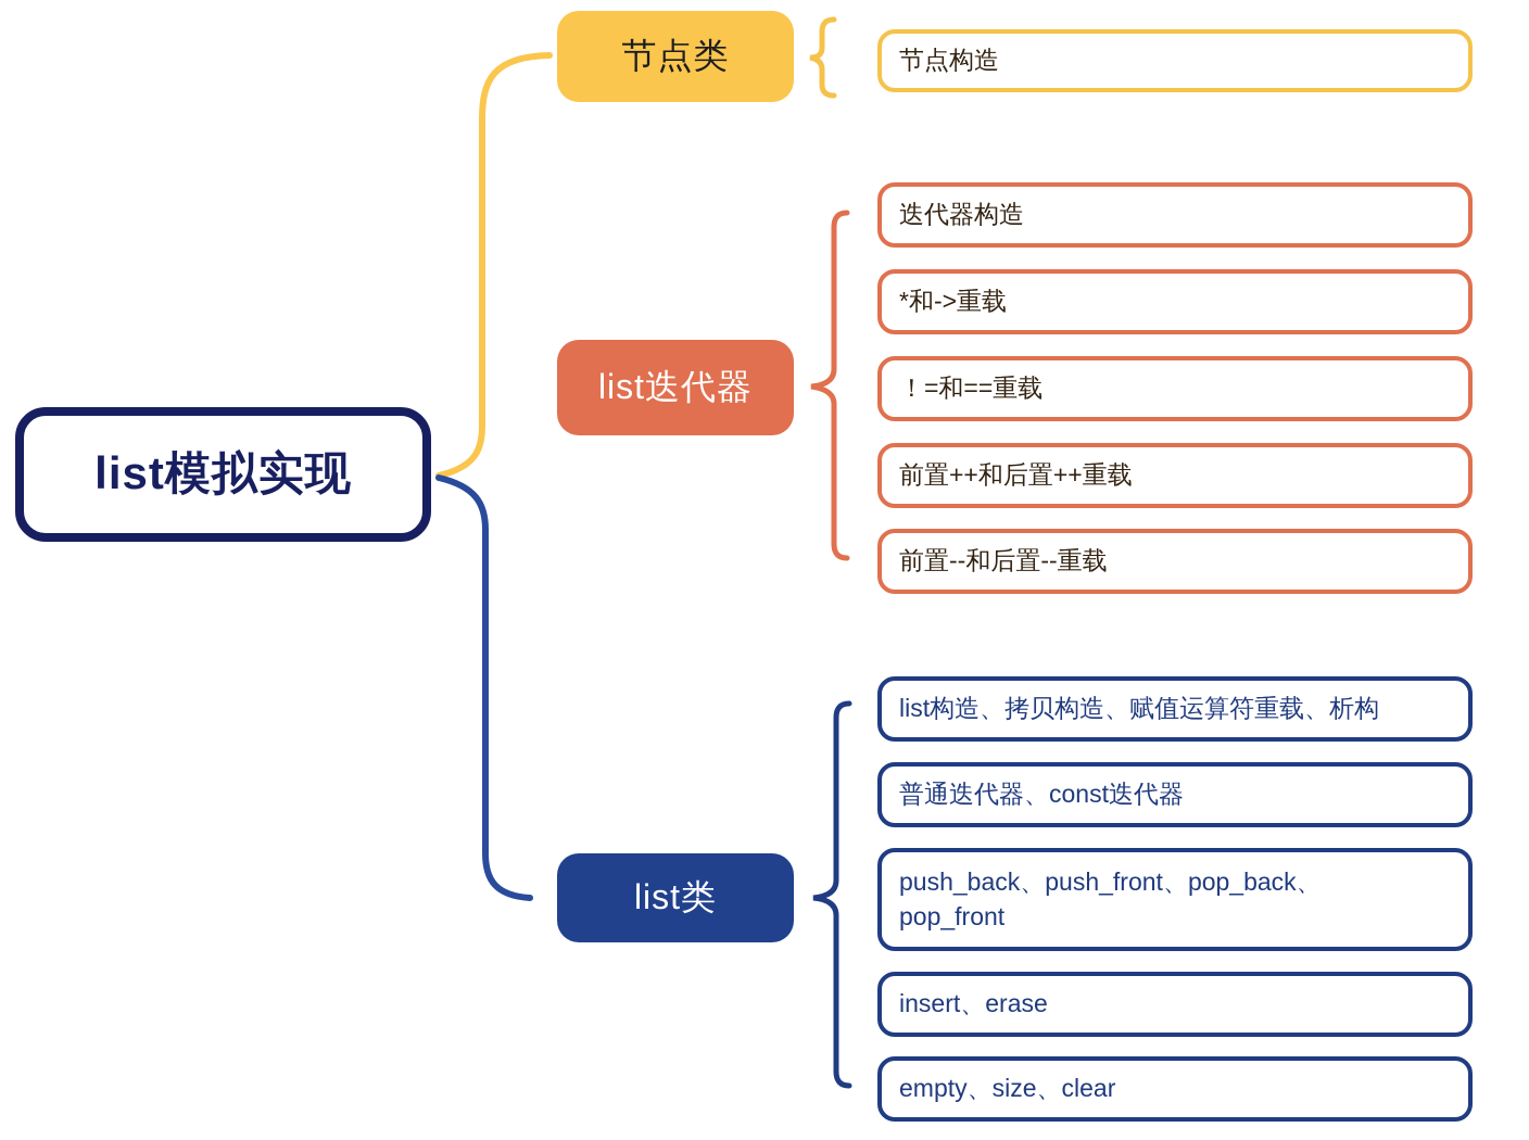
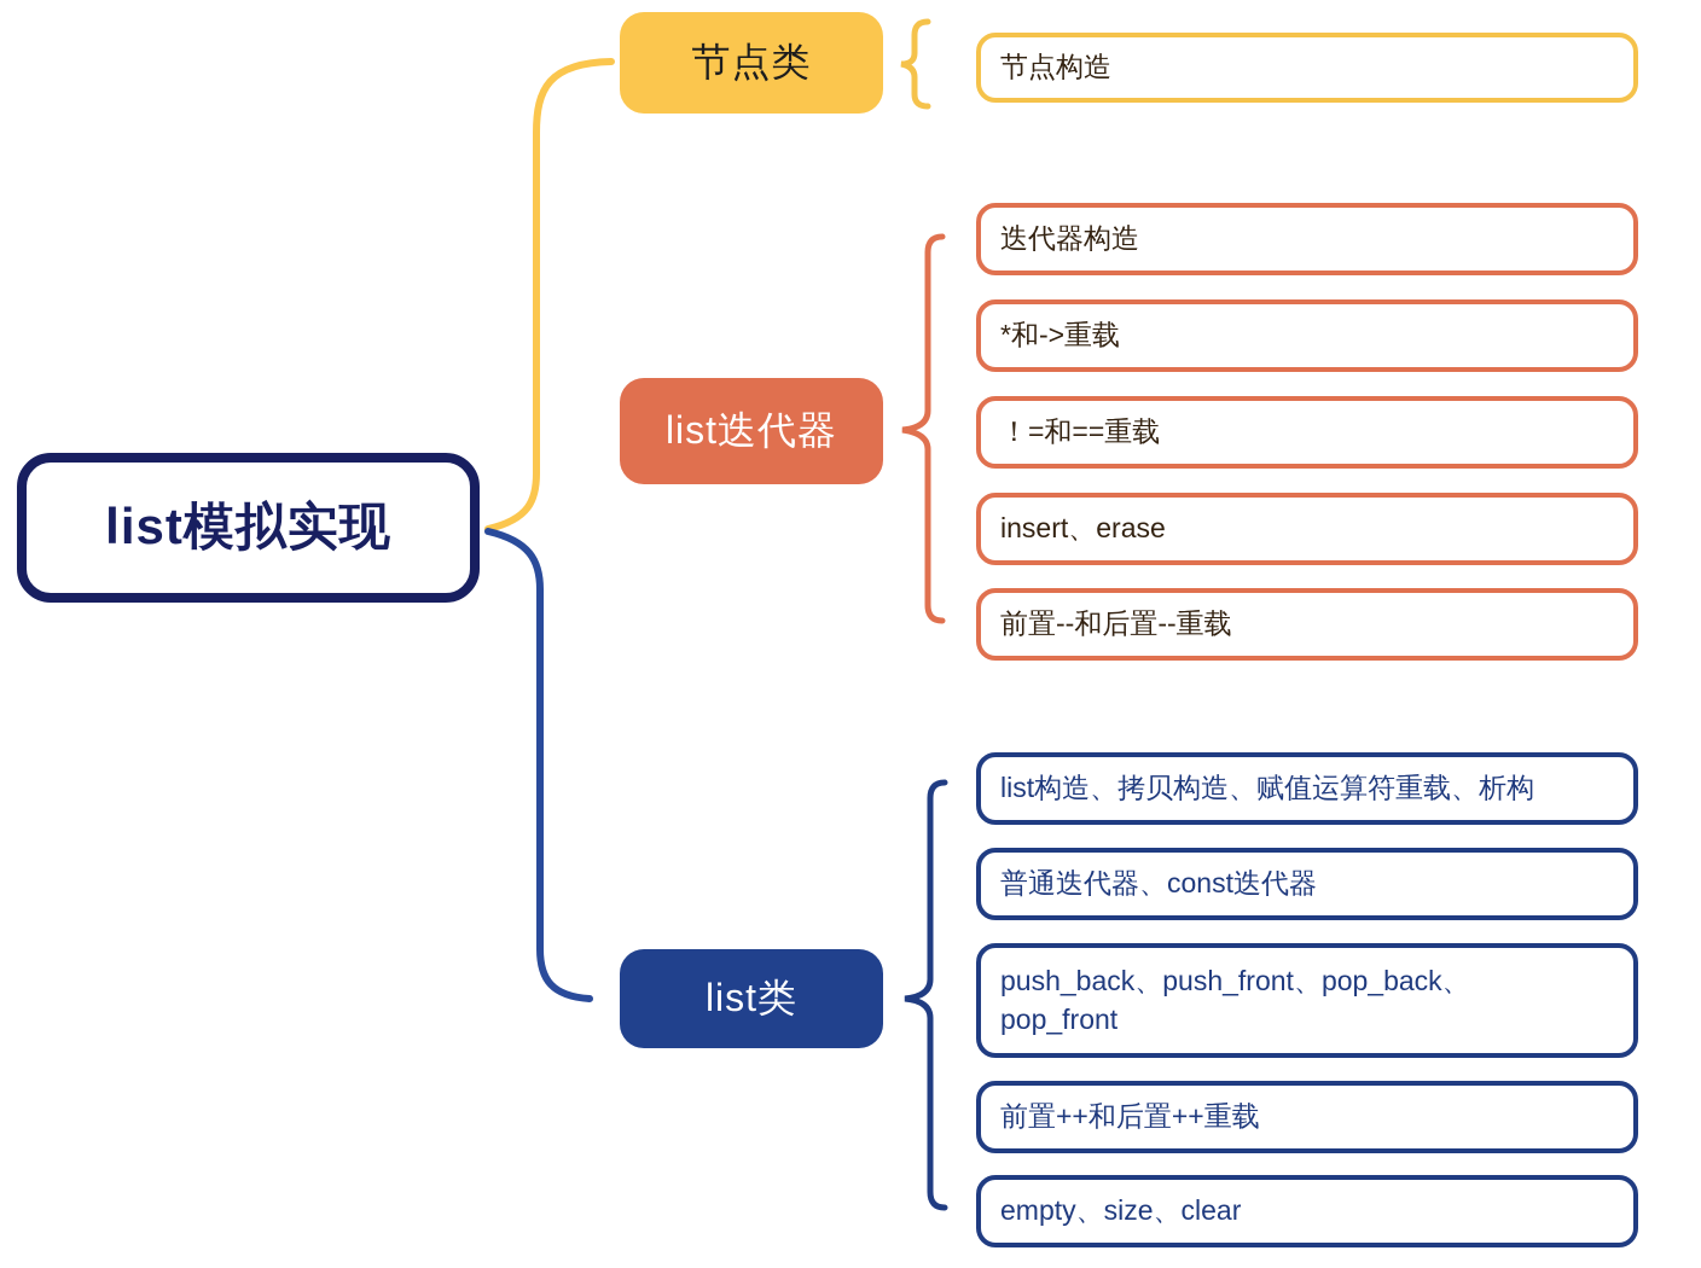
  list模拟实现
  节点类
  list迭代器
  list类
  节点构造
  迭代器构造
  *和->重载
  ！=和==重载
- 前置++和后置++重载
+ insert、erase
  前置--和后置--重载
  list构造、拷贝构造、赋值运算符重载、析构
  普通迭代器、const迭代器
  push_back、push_front、pop_back、
  pop_front
- insert、erase
+ 前置++和后置++重载
  empty、size、clear
